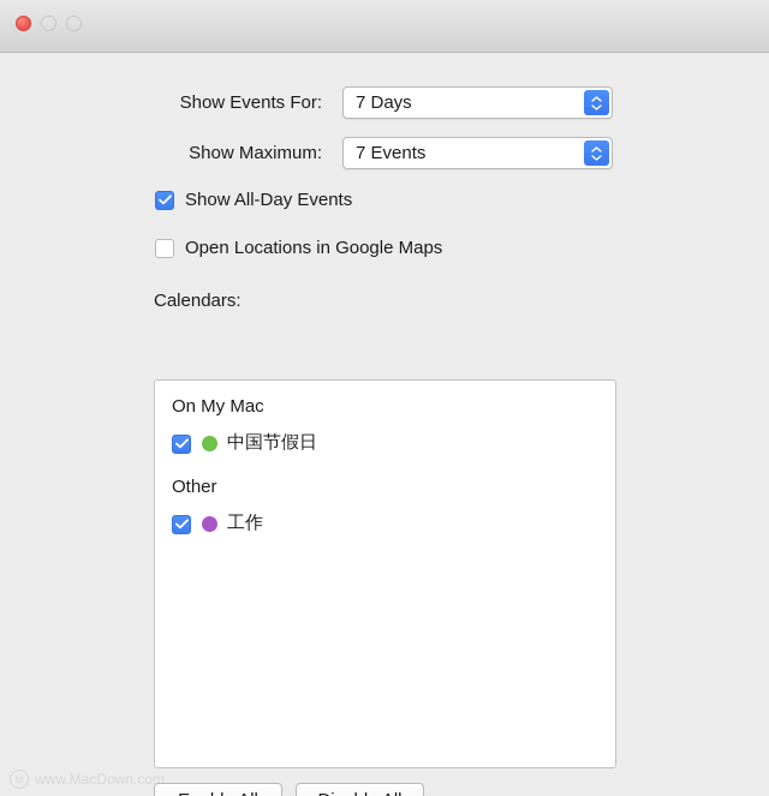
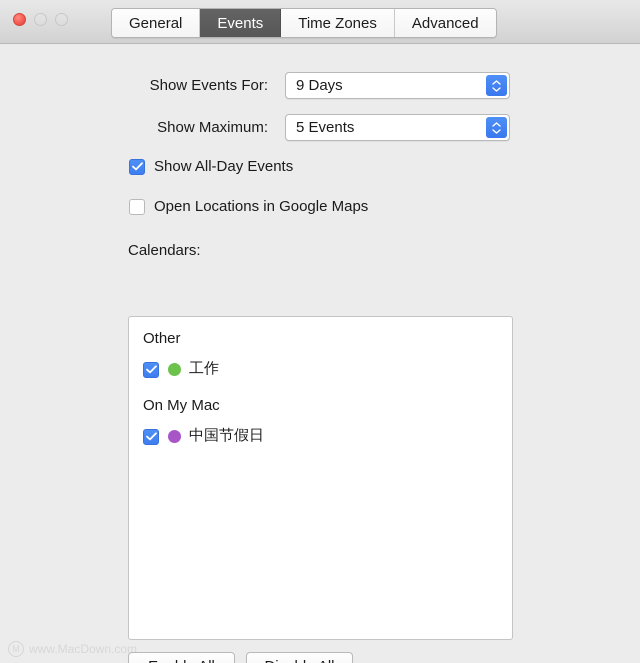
+ General
+ Events
+ Time Zones
+ Advanced
  Show Events For:
- 7 Days
+ 9 Days
  Show Maximum:
- 7 Events
+ 5 Events
  Show All-Day Events
  Open Locations in Google Maps
  Calendars:
- On My Mac
+ Other
- 中国节假日
+ 工作
- Other
+ On My Mac
- 工作
+ 中国节假日
  www.MacDown.com
